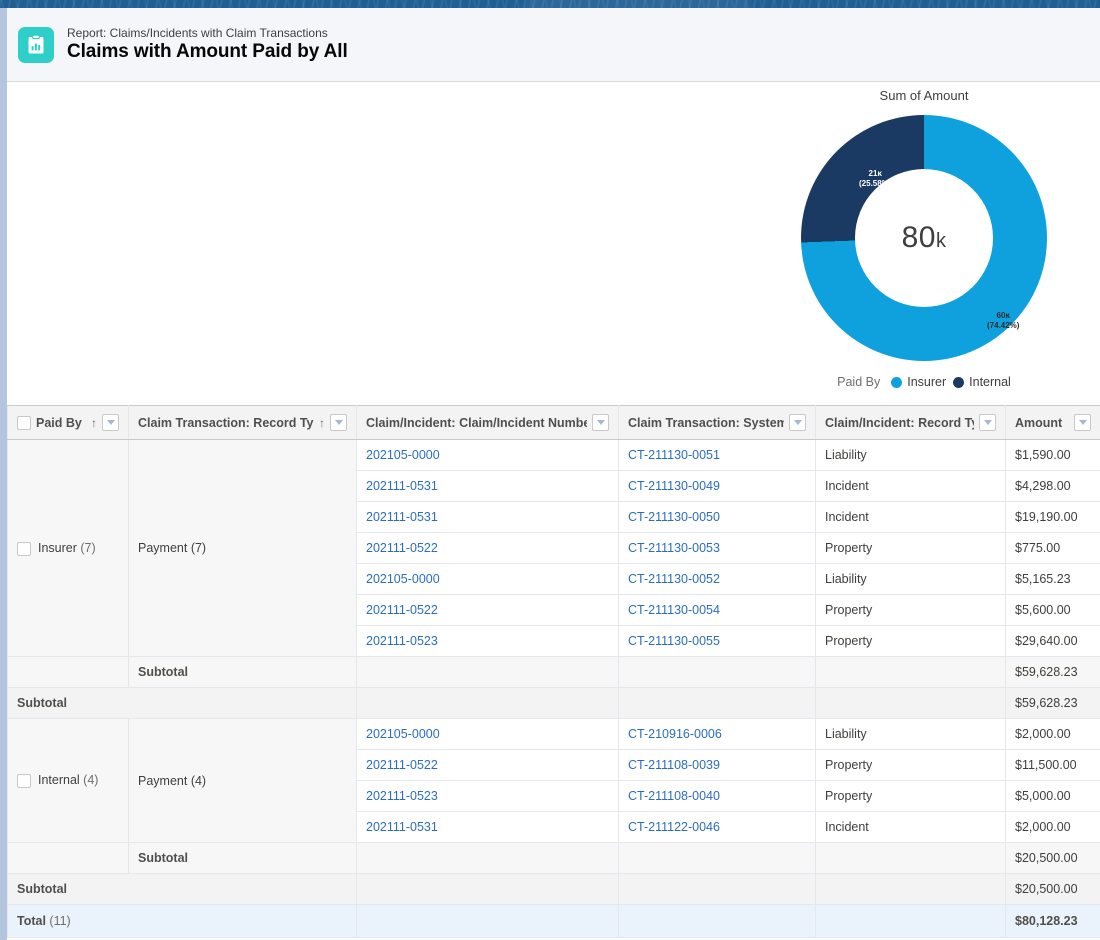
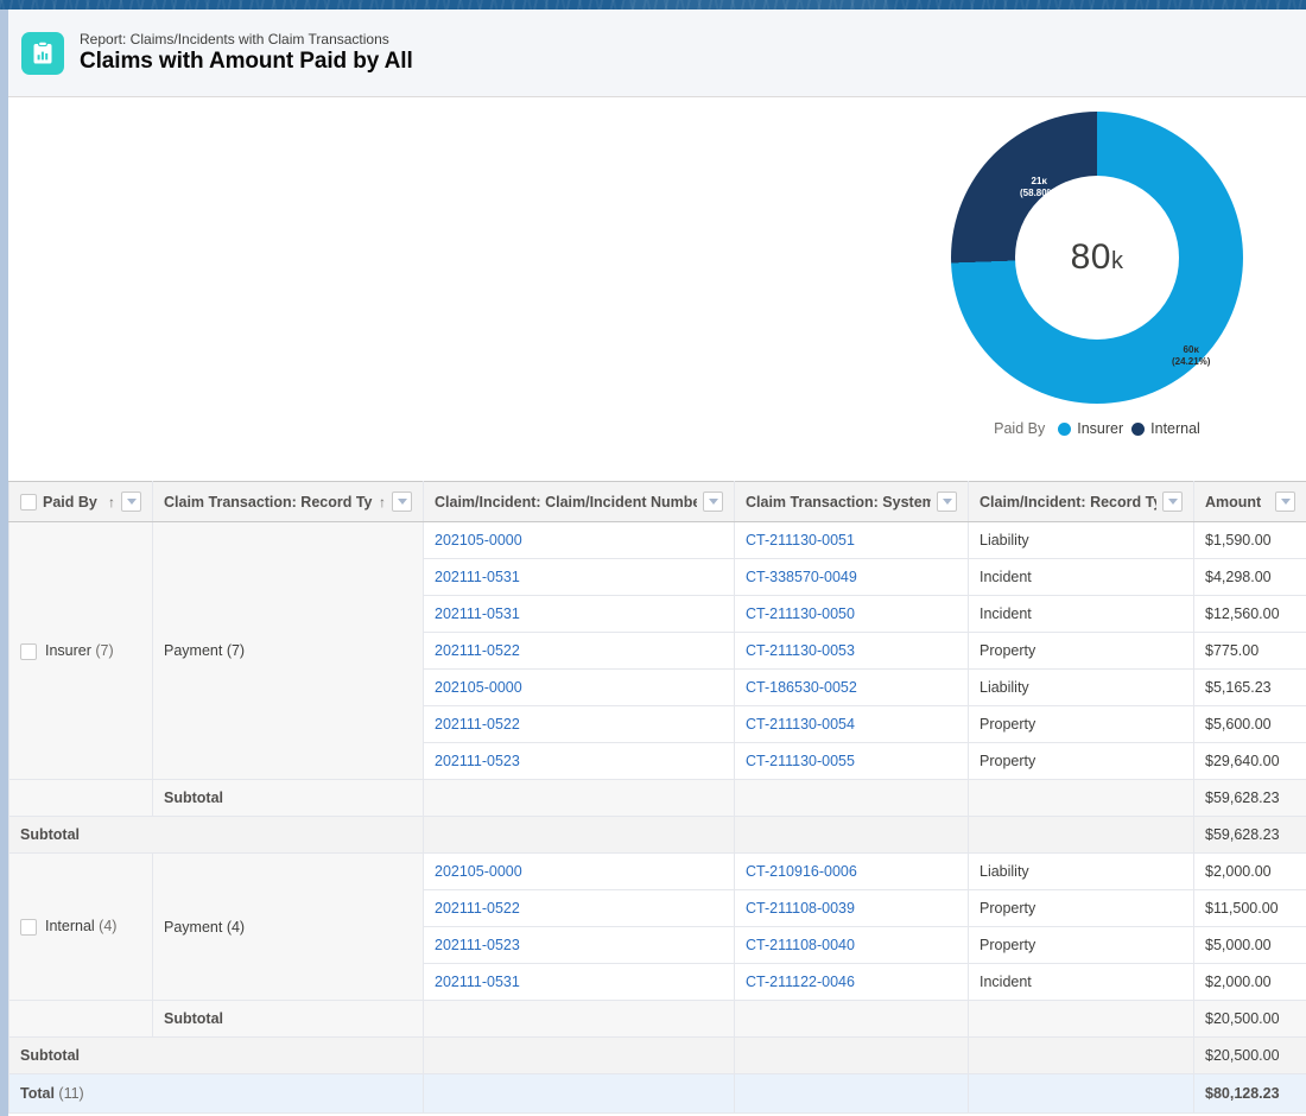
  Report: Claims/Incidents with Claim Transactions
  Claims with Amount Paid by All
- Sum of Amount
  80k
  21ᴋ
- (25.58%)
+ (58.80%)
  60ᴋ
- (74.42%)
+ (24.21%)
  Paid By
  Insurer
  Internal
  Paid By ↑	Claim Transaction: Record Ty ↑	Claim/Incident: Claim/Incident Numbe	Claim Transaction: System	Claim/Incident: Record T	Amount
  Insurer (7)	Payment (7)	202105-0000	CT-211130-0051	Liability	$1,590.00
- 202111-0531	CT-211130-0049	Incident	$4,298.00
+ 202111-0531	CT-338570-0049	Incident	$4,298.00
- 202111-0531	CT-211130-0050	Incident	$19,190.00
+ 202111-0531	CT-211130-0050	Incident	$12,560.00
  202111-0522	CT-211130-0053	Property	$775.00
- 202105-0000	CT-211130-0052	Liability	$5,165.23
+ 202105-0000	CT-186530-0052	Liability	$5,165.23
  202111-0522	CT-211130-0054	Property	$5,600.00
  202111-0523	CT-211130-0055	Property	$29,640.00
  	Subtotal				$59,628.23
  Subtotal				$59,628.23
  Internal (4)	Payment (4)	202105-0000	CT-210916-0006	Liability	$2,000.00
  202111-0522	CT-211108-0039	Property	$11,500.00
  202111-0523	CT-211108-0040	Property	$5,000.00
  202111-0531	CT-211122-0046	Incident	$2,000.00
  	Subtotal				$20,500.00
  Subtotal				$20,500.00
  Total (11)				$80,128.23
